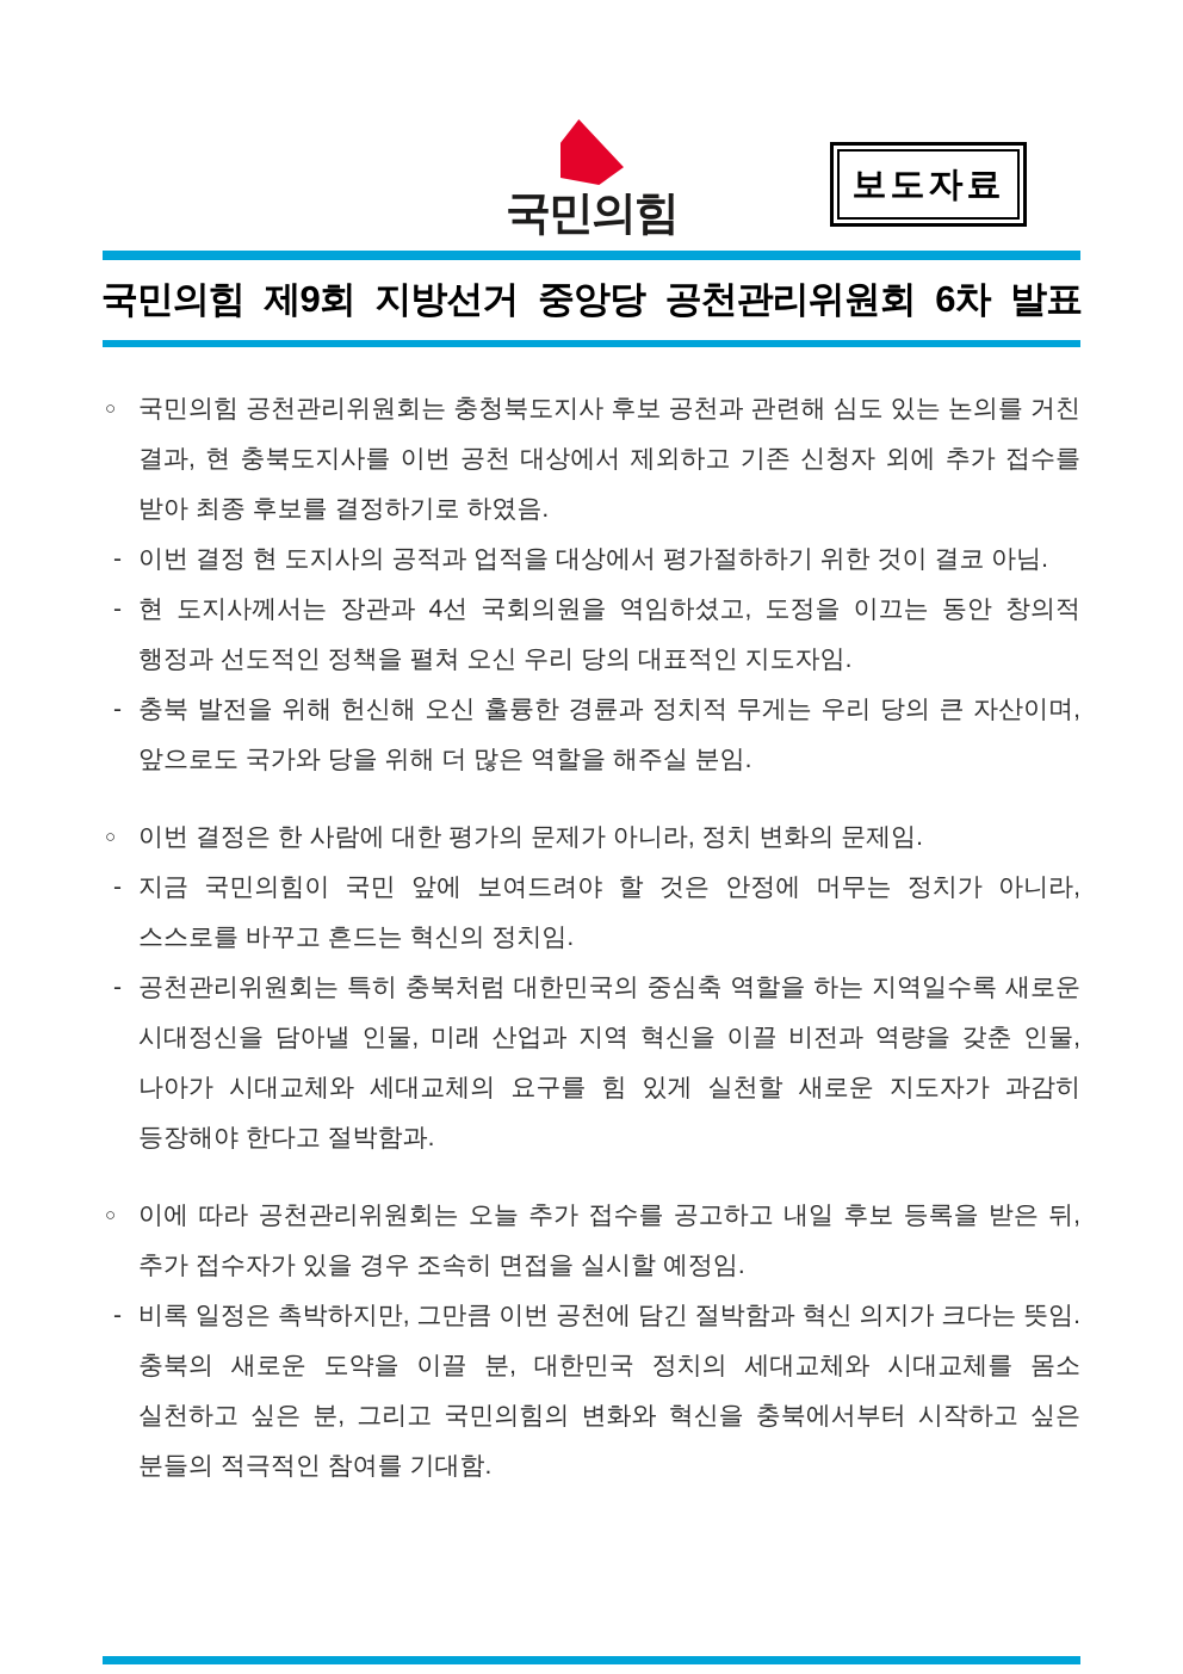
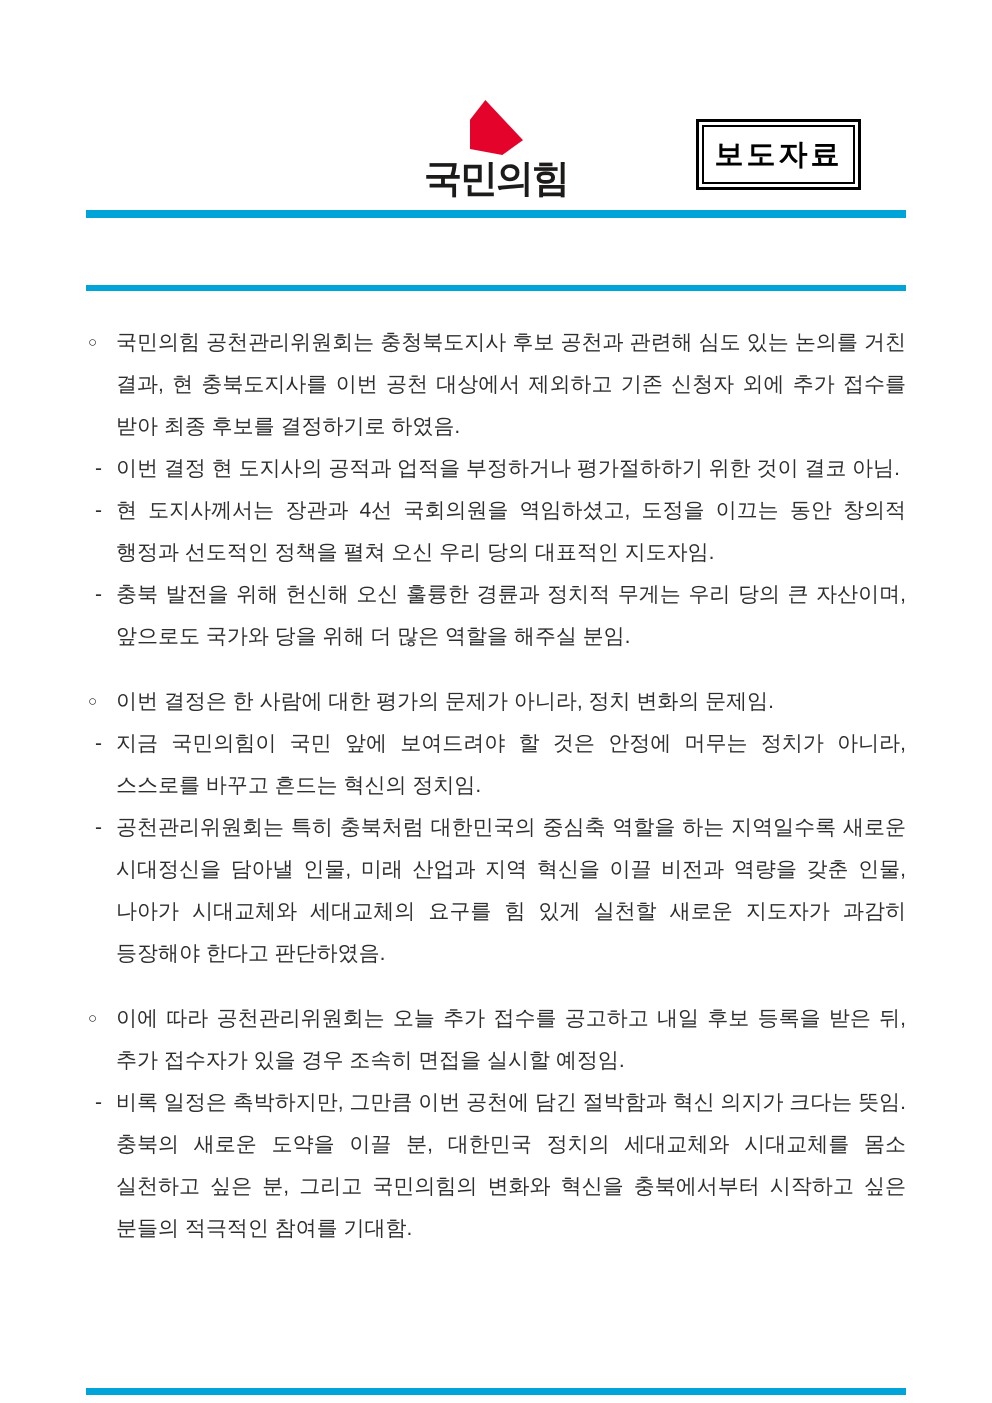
  국민의힘
  보도자료
- 국민의힘 제9회 지방선거 중앙당 공천관리위원회 6차 발표
  ○
  국민의힘 공천관리위원회는 충청북도지사 후보 공천과 관련해 심도 있는 논의를 거친 결과, 현 충북도지사를 이번 공천 대상에서 제외하고 기존 신청자 외에 추가 접수를 받아 최종 후보를 결정하기로 하였음.
  -
- 이번 결정 현 도지사의 공적과 업적을 대상에서 평가절하하기 위한 것이 결코 아님.
+ 이번 결정 현 도지사의 공적과 업적을 부정하거나 평가절하하기 위한 것이 결코 아님.
  -
  현 도지사께서는 장관과 4선 국회의원을 역임하셨고, 도정을 이끄는 동안 창의적 행정과 선도적인 정책을 펼쳐 오신 우리 당의 대표적인 지도자임.
  -
  충북 발전을 위해 헌신해 오신 훌륭한 경륜과 정치적 무게는 우리 당의 큰 자산이며, 앞으로도 국가와 당을 위해 더 많은 역할을 해주실 분임.
  ○
  이번 결정은 한 사람에 대한 평가의 문제가 아니라, 정치 변화의 문제임.
  -
  지금 국민의힘이 국민 앞에 보여드려야 할 것은 안정에 머무는 정치가 아니라, 스스로를 바꾸고 흔드는 혁신의 정치임.
  -
- 공천관리위원회는 특히 충북처럼 대한민국의 중심축 역할을 하는 지역일수록 새로운 시대정신을 담아낼 인물, 미래 산업과 지역 혁신을 이끌 비전과 역량을 갖춘 인물, 나아가 시대교체와 세대교체의 요구를 힘 있게 실천할 새로운 지도자가 과감히 등장해야 한다고 절박함과.
+ 공천관리위원회는 특히 충북처럼 대한민국의 중심축 역할을 하는 지역일수록 새로운 시대정신을 담아낼 인물, 미래 산업과 지역 혁신을 이끌 비전과 역량을 갖춘 인물, 나아가 시대교체와 세대교체의 요구를 힘 있게 실천할 새로운 지도자가 과감히 등장해야 한다고 판단하였음.
  ○
  이에 따라 공천관리위원회는 오늘 추가 접수를 공고하고 내일 후보 등록을 받은 뒤, 추가 접수자가 있을 경우 조속히 면접을 실시할 예정임.
  -
  비록 일정은 촉박하지만, 그만큼 이번 공천에 담긴 절박함과 혁신 의지가 크다는 뜻임. 충북의 새로운 도약을 이끌 분, 대한민국 정치의 세대교체와 시대교체를 몸소 실천하고 싶은 분, 그리고 국민의힘의 변화와 혁신을 충북에서부터 시작하고 싶은 분들의 적극적인 참여를 기대함.
